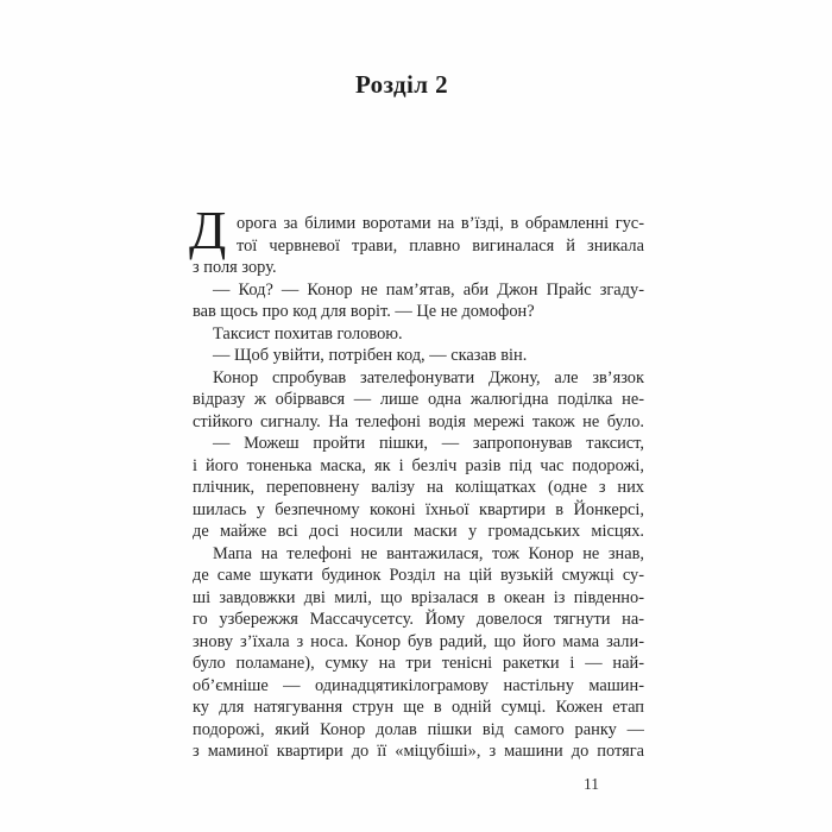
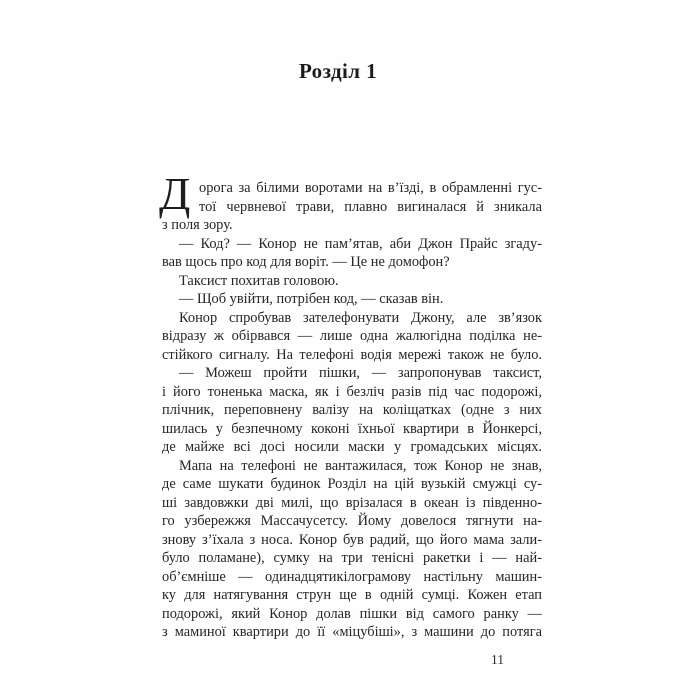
- Розділ 2
+ Розділ 1
  Д
  орога за білими воротами на в’їзді, в обрамленні гус-
  тої червневої трави, плавно вигиналася й зникала
  з поля зору.
  — Код? — Конор не пам’ятав, аби Джон Прайс згаду-
  вав щось про код для воріт. — Це не домофон?
  Таксист похитав головою.
  — Щоб увійти, потрібен код, — сказав він.
  Конор спробував зателефонувати Джону, але зв’язок
  відразу ж обірвався — лише одна жалюгідна поділка не-
  стійкого сигналу. На телефоні водія мережі також не було.
  — Можеш пройти пішки, — запропонував таксист,
  і його тоненька маска, як і безліч разів під час подорожі,
  плічник, переповнену валізу на коліщатках (одне з них
  шилась у безпечному коконі їхньої квартири в Йонкерсі,
  де майже всі досі носили маски у громадських місцях.
  Мапа на телефоні не вантажилася, тож Конор не знав,
  де саме шукати будинок Розділ на цій вузькій смужці су-
  ші завдовжки дві милі, що врізалася в океан із південно-
  го узбережжя Массачусетсу. Йому довелося тягнути на-
  знову з’їхала з носа. Конор був радий, що його мама зали-
  було поламане), сумку на три тенісні ракетки і — най-
  об’ємніше — одинадцятикілограмову настільну машин-
  ку для натягування струн ще в одній сумці. Кожен етап
  подорожі, який Конор долав пішки від самого ранку —
  з маминої квартири до її «міцубіші», з машини до потяга
  11
